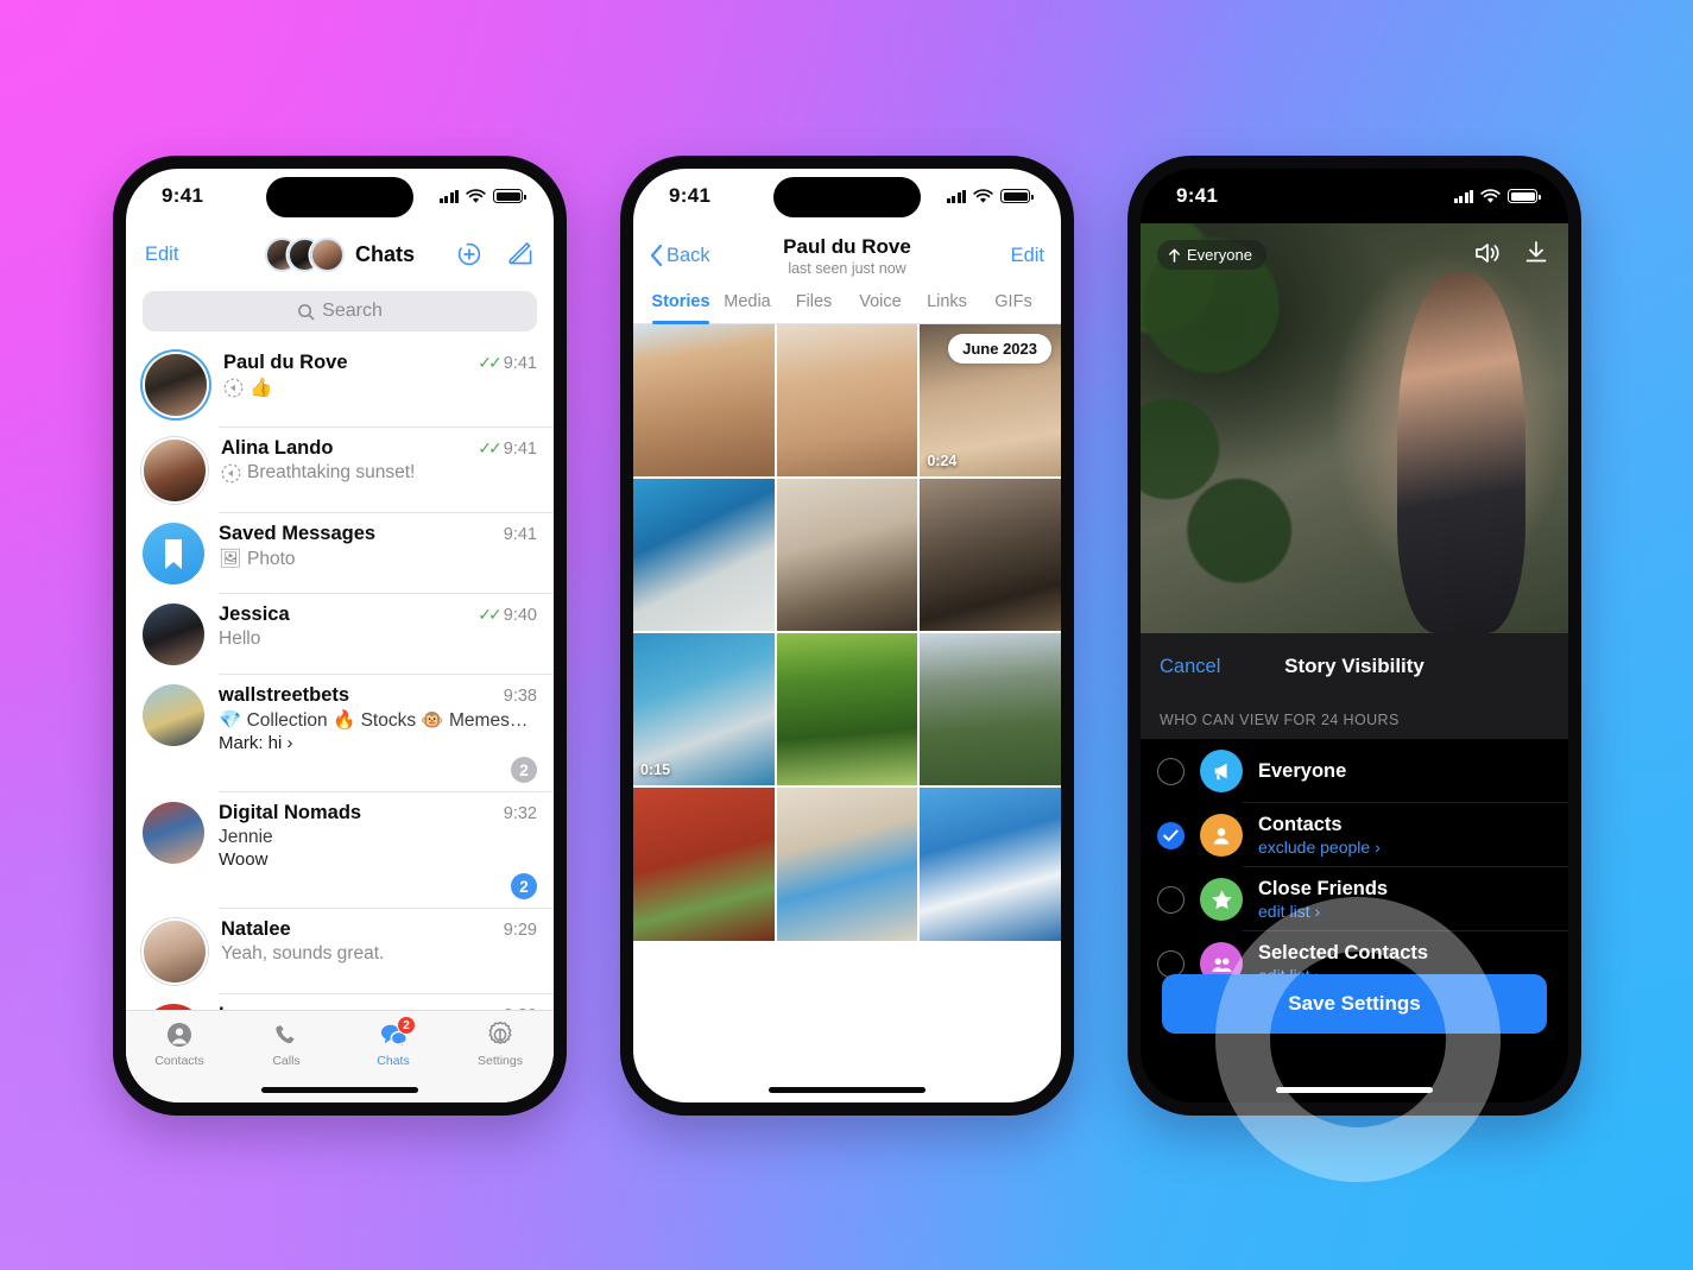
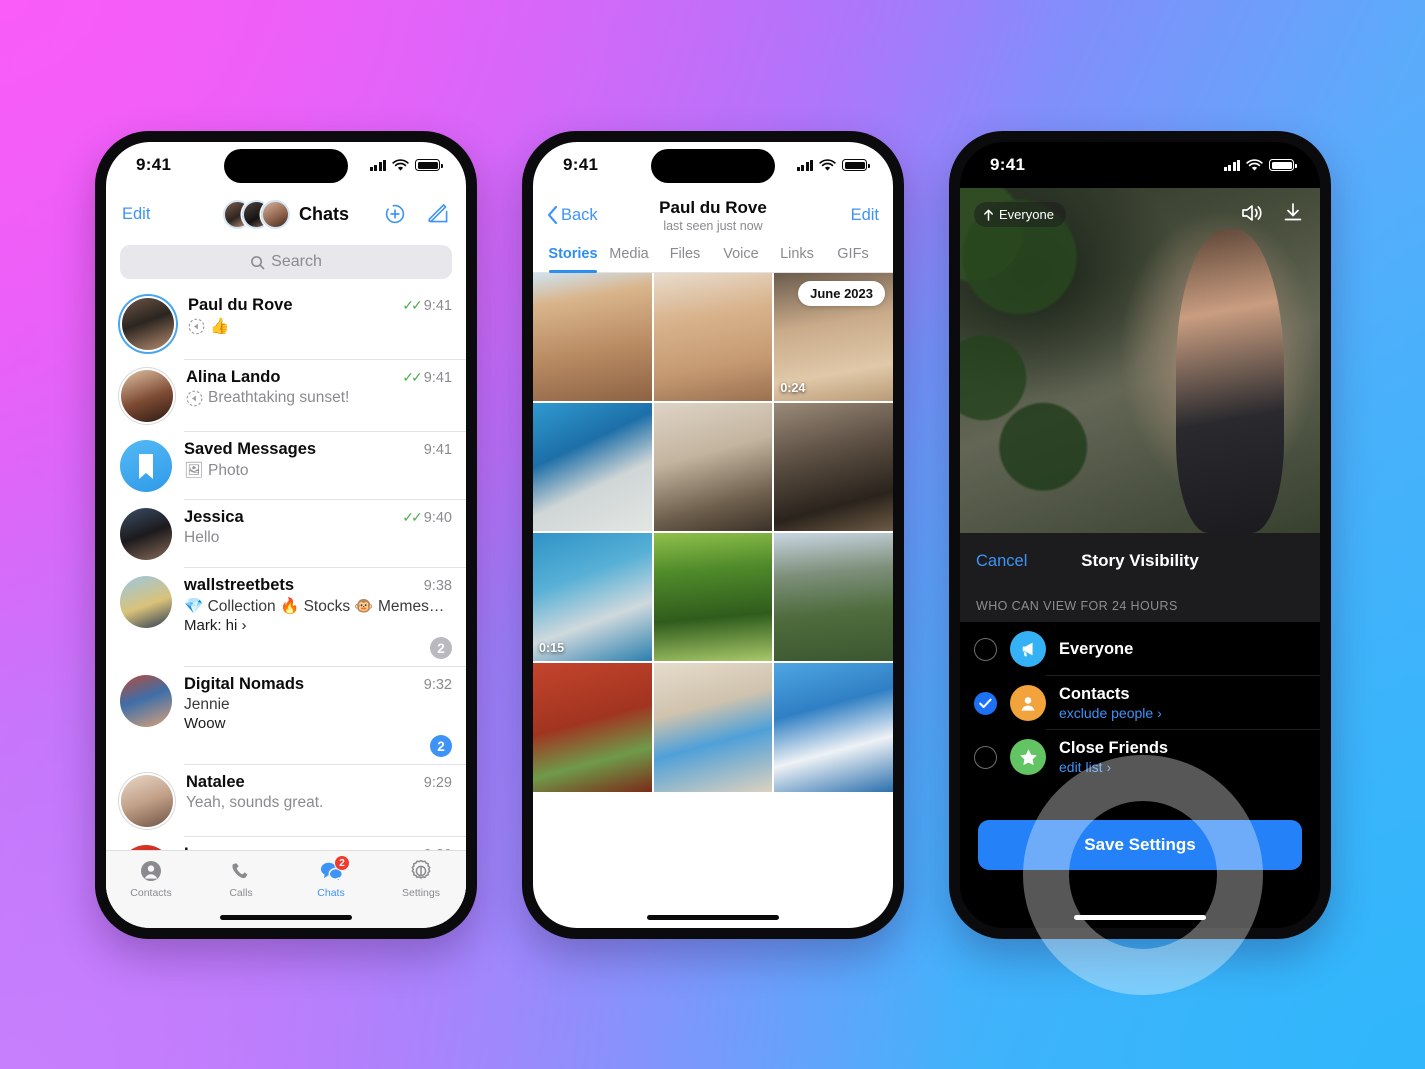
  9:41
  Edit
  Chats
  Search
  Paul du Rove
  ✓✓
  9:41
  👍
  Alina Lando
  ✓✓
  9:41
  Breathtaking sunset!
  Saved Messages
  9:41
  🖼 Photo
  Jessica
  ✓✓
  9:40
  Hello
  wallstreetbets
  9:38
  💎 Collection 🔥 Stocks 🐵 Memes…
  Mark: hi ›
  2
  Digital Nomads
  9:32
  Jennie
  Woow
  2
  Natalee
  9:29
  Yeah, sounds great.
  Contacts
  Calls
  2
  Chats
  Settings
  9:41
  Back
  Paul du Rove
  last seen just now
  Edit
  Stories
  Media
  Files
  Voice
  Links
  GIFs
  0:24
  June 2023
  0:15
  9:41
  Everyone
  Cancel
  Story Visibility
  WHO CAN VIEW FOR 24 HOURS
  Everyone
  Contacts
  exclude people ›
  Close Friends
  edit list ›
- Selected Contacts
  Save Settings
